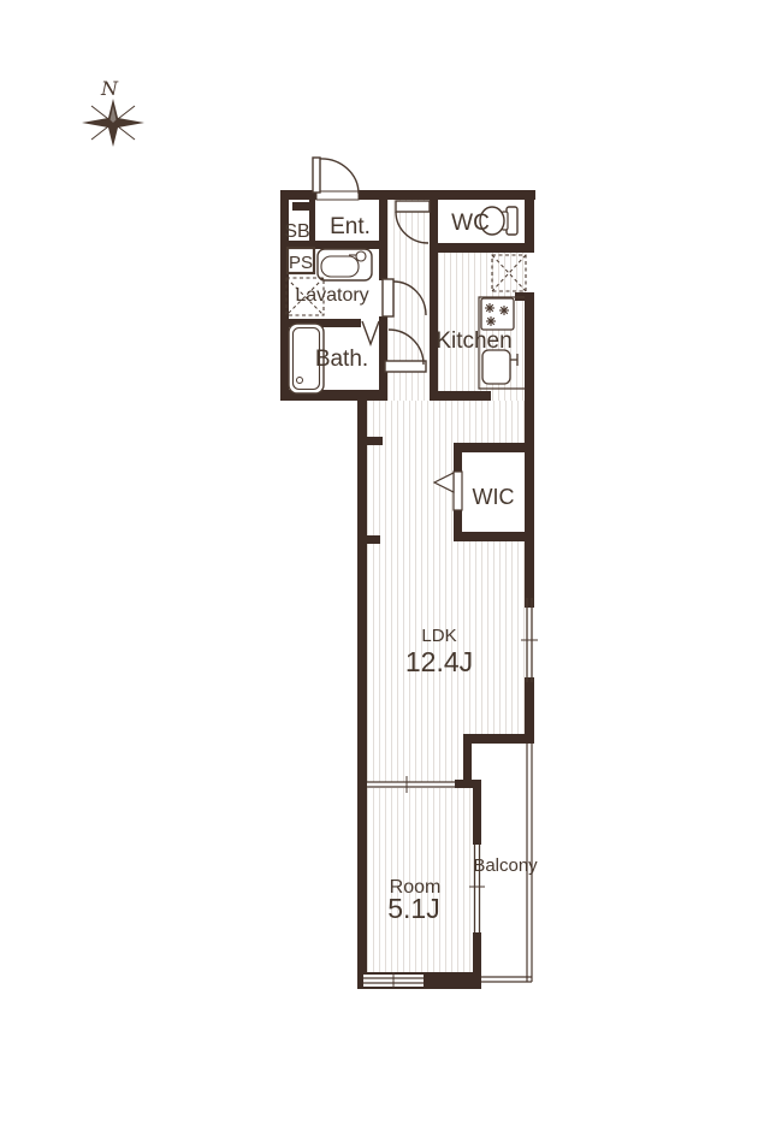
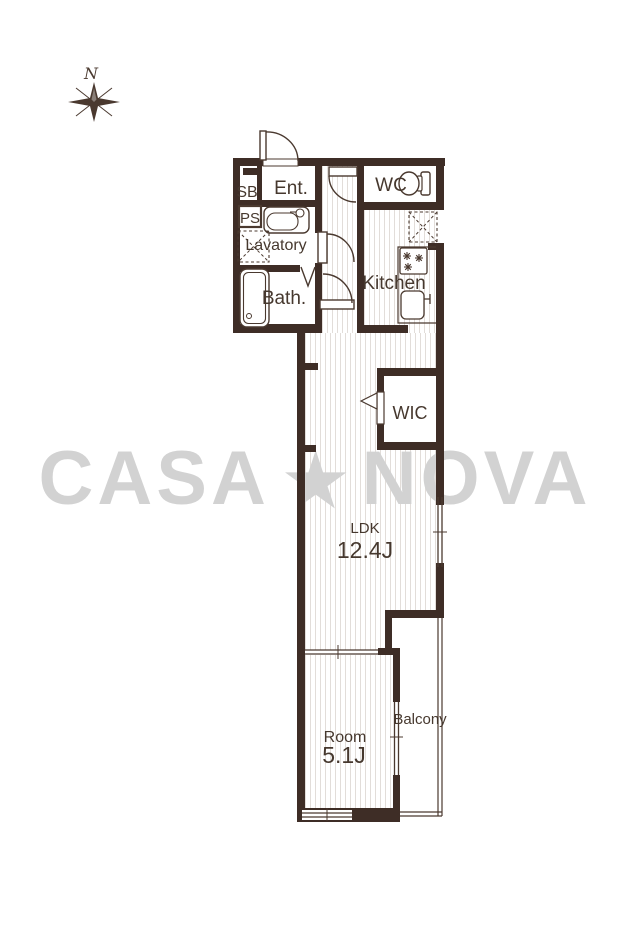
+ CASA★NOVA
  N
  SB
  Ent.
  WC
  PS
  Lavatory
  Bath.
  Kitchen
  WIC
  LDK
  12.4J
  Room
  5.1J
  Balcony
